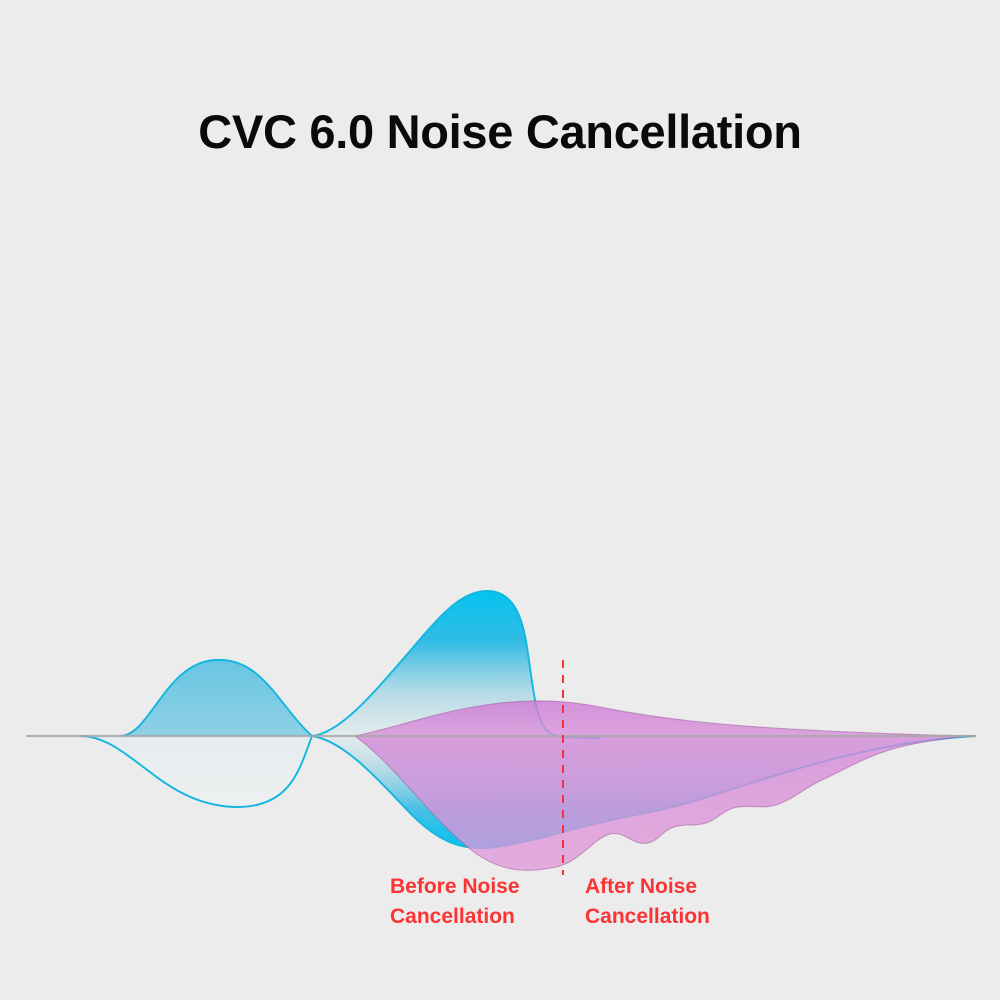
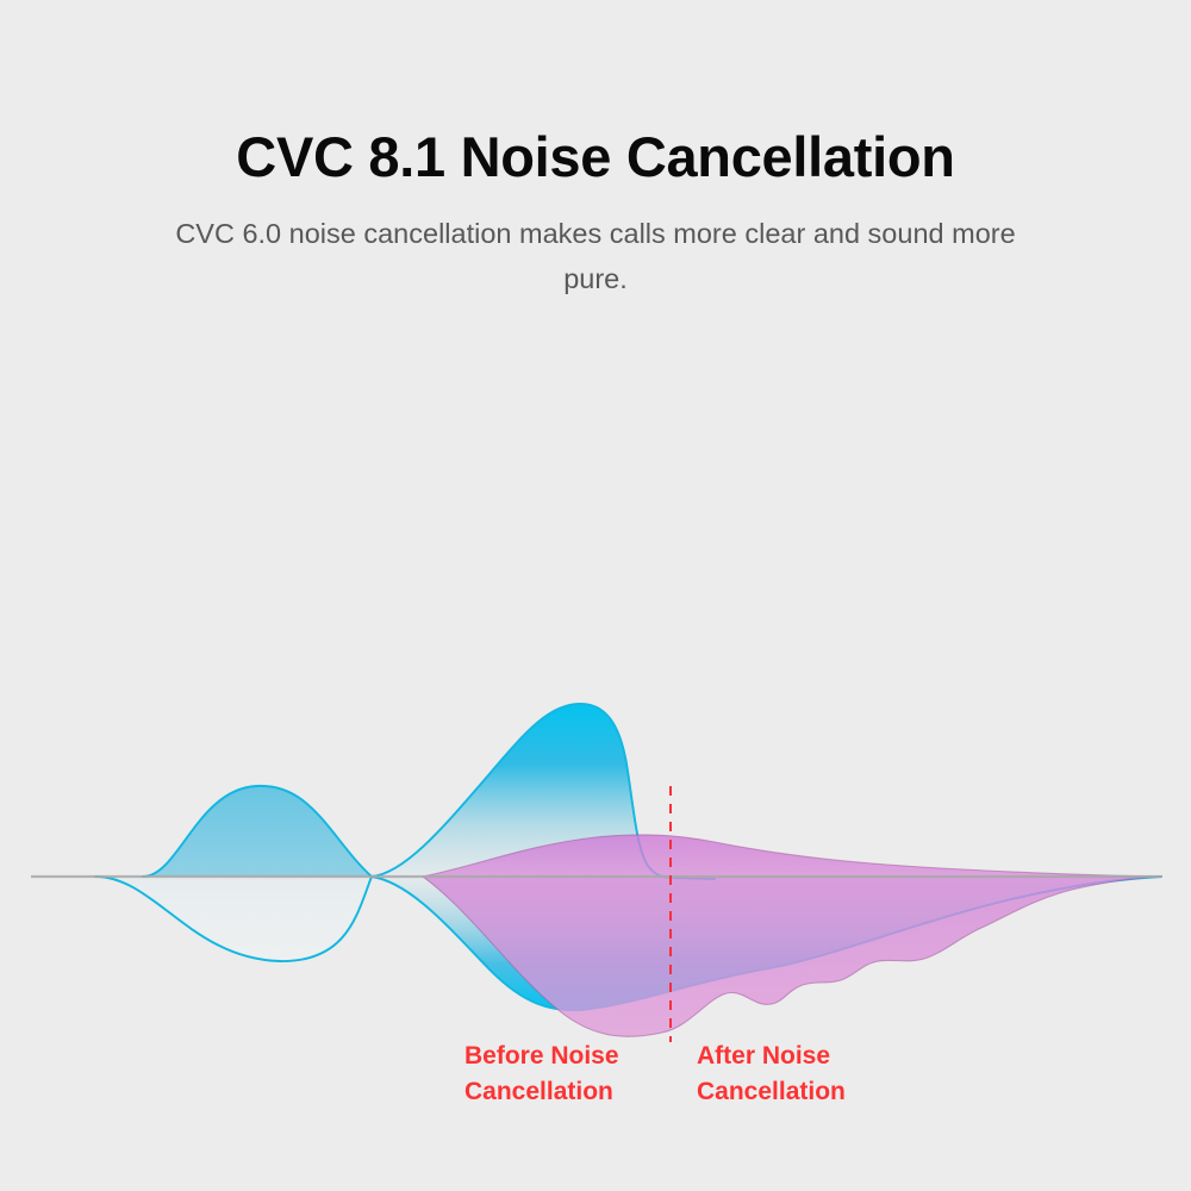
- CVC 6.0 Noise Cancellation
+ CVC 8.1 Noise Cancellation
+ CVC 6.0 noise cancellation makes calls more clear and sound more pure.
  Before Noise
  Cancellation
  After Noise
  Cancellation
